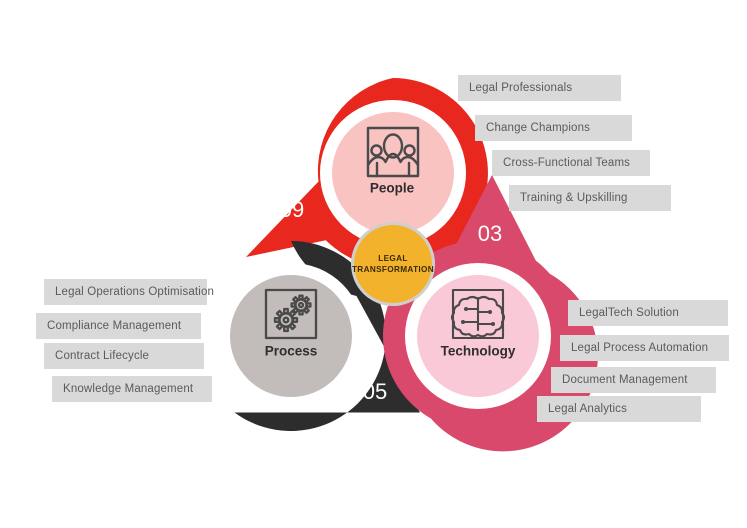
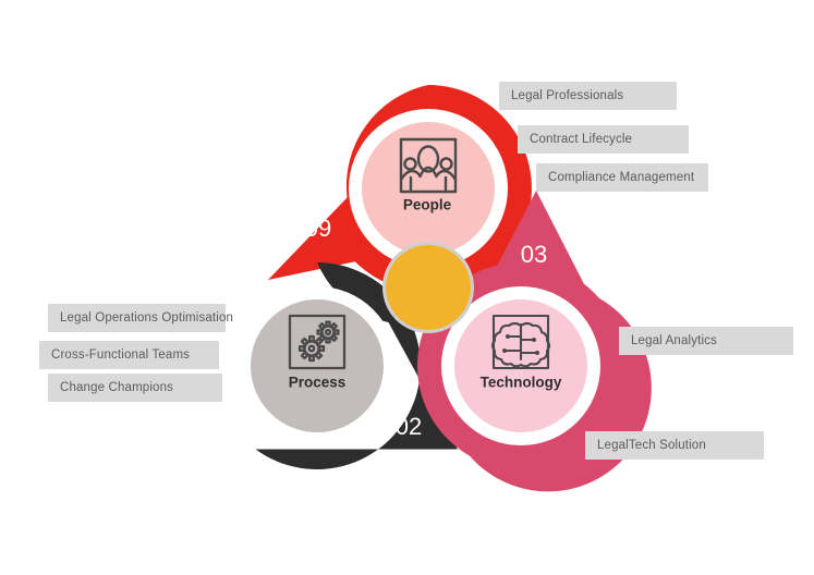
- LEGAL
- TRANSFORMATION
  09
- 05
+ 02
  03
  People
  Process
  Technology
  Legal Professionals
- Change Champions
+ Contract Lifecycle
- Cross-Functional Teams
+ Compliance Management
- Training & Upskilling
  Legal Operations Optimisation
- Compliance Management
+ Cross-Functional Teams
- Contract Lifecycle
+ Change Champions
- Knowledge Management
- LegalTech Solution
+ Legal Analytics
- Legal Process Automation
- Document Management
- Legal Analytics
+ LegalTech Solution
